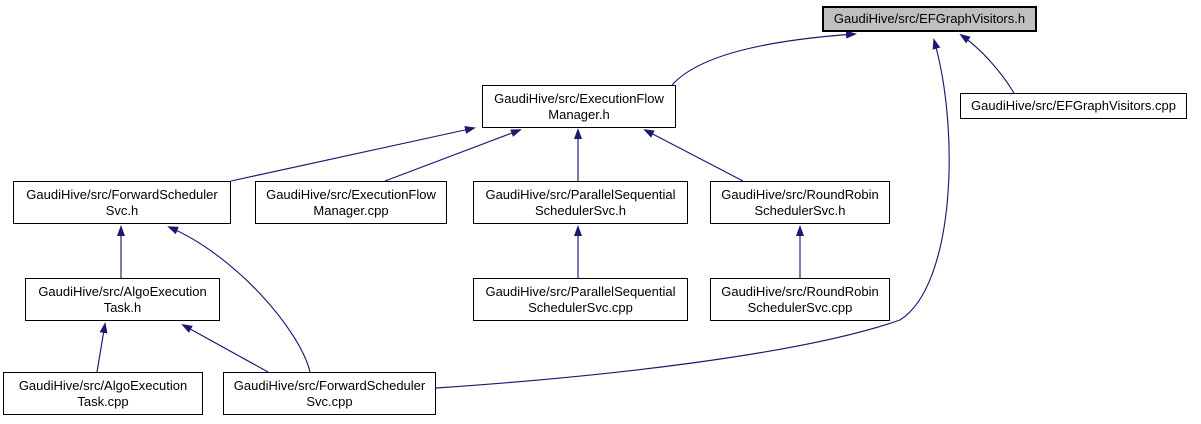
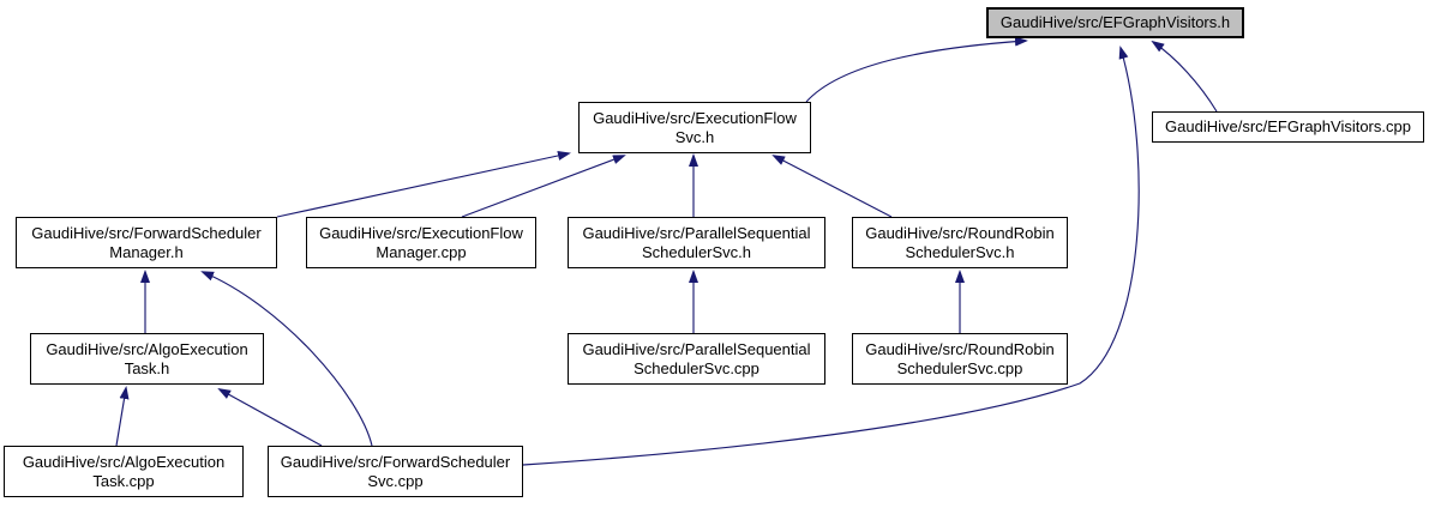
  GaudiHive/src/EFGraphVisitors.h
  GaudiHive/src/EFGraphVisitors.cpp
  GaudiHive/src/ExecutionFlow
- Manager.h
+ Svc.h
  GaudiHive/src/ForwardScheduler
- Svc.h
+ Manager.h
  GaudiHive/src/ExecutionFlow
  Manager.cpp
  GaudiHive/src/ParallelSequential
  SchedulerSvc.h
  GaudiHive/src/RoundRobin
  SchedulerSvc.h
  GaudiHive/src/AlgoExecution
  Task.h
  GaudiHive/src/ParallelSequential
  SchedulerSvc.cpp
  GaudiHive/src/RoundRobin
  SchedulerSvc.cpp
  GaudiHive/src/AlgoExecution
  Task.cpp
  GaudiHive/src/ForwardScheduler
  Svc.cpp
